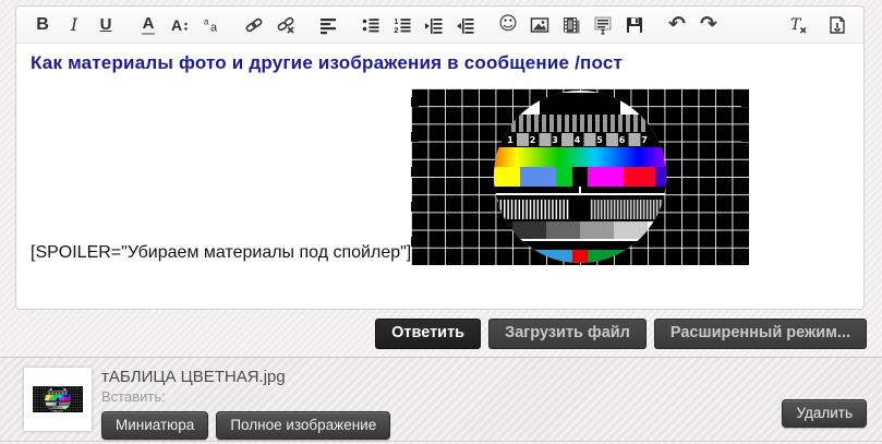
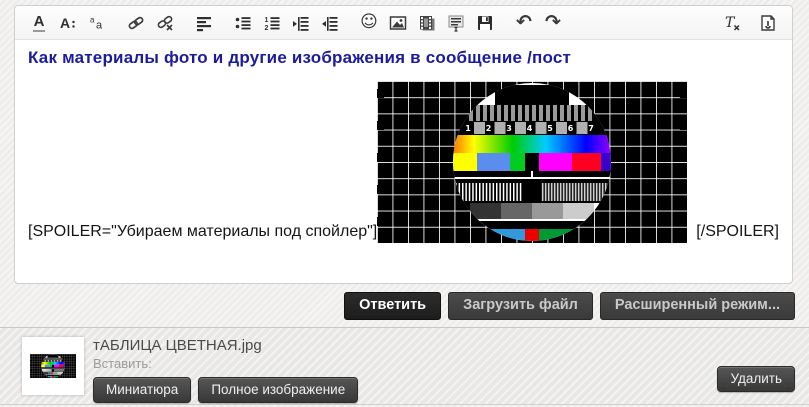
- B
- I
- U
  A
  ☺
  ↶
  ↷
  Как материалы фото и другие изображения в сообщение /пост
  [SPOILER="Убираем материалы под спойлер"]
+ [/SPOILER]
  Ответить
  Загрузить файл
  Расширенный режим...
  тАБЛИЦА ЦВЕТНАЯ.jpg
  Вставить:
  Миниатюра
  Полное изображение
  Удалить
